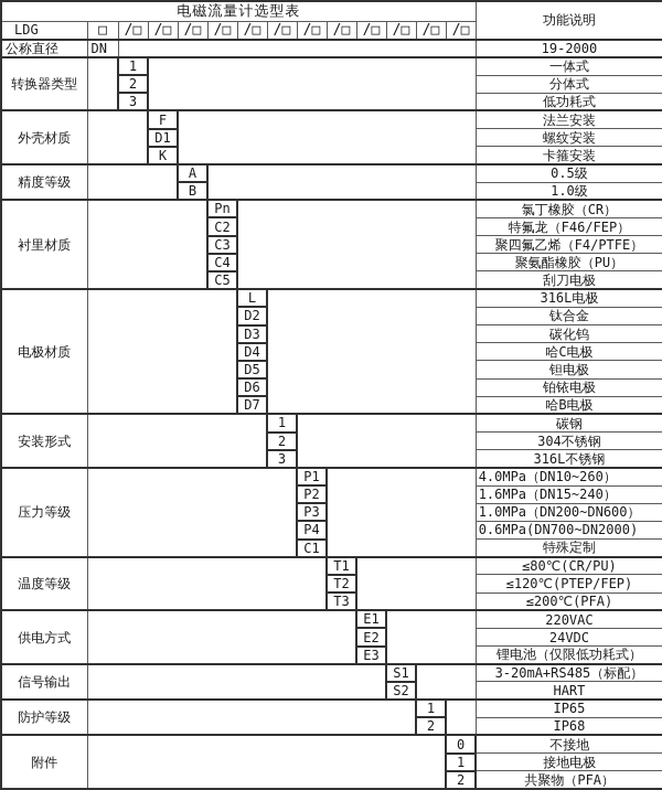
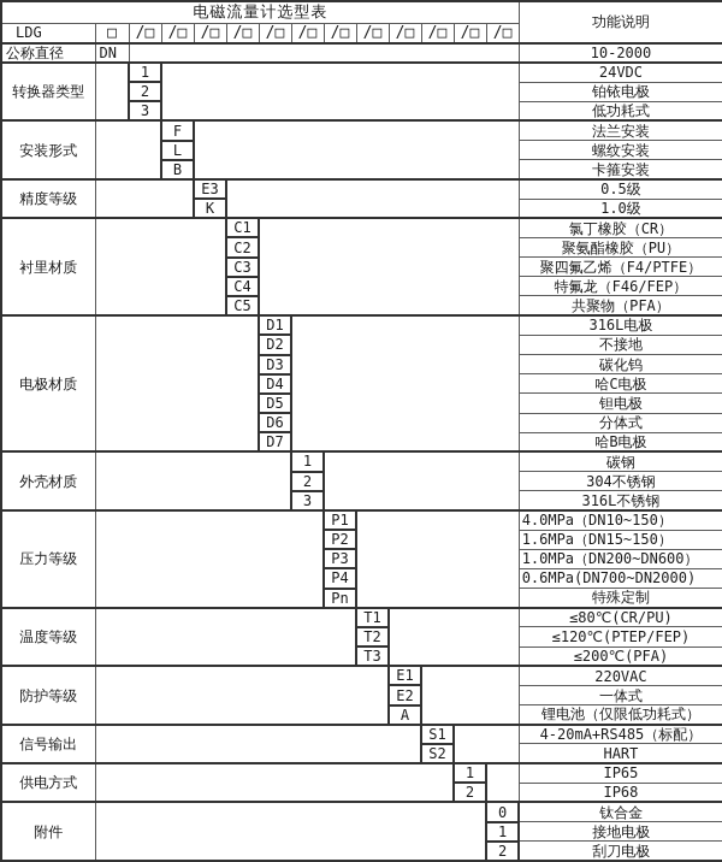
  电磁流量计选型表	功能说明
  LDG	□	/□	/□	/□	/□	/□	/□	/□	/□	/□	/□	/□	/□
- 公称直径	DN		19-2000
+ 公称直径	DN		10-2000
- 转换器类型		1		一体式
+ 转换器类型		1		24VDC
- 2	分体式
+ 2	铂铱电极
  3	低功耗式
- 外壳材质		F		法兰安装
+ 安装形式		F		法兰安装
- D1	螺纹安装
+ L	螺纹安装
- K	卡箍安装
+ B	卡箍安装
- 精度等级		A		0.5级
+ 精度等级		E3		0.5级
- B	1.0级
+ K	1.0级
- 衬里材质		Pn		氯丁橡胶（CR）
+ 衬里材质		C1		氯丁橡胶（CR）
- C2	特氟龙（F46/FEP）
+ C2	聚氨酯橡胶（PU）
  C3	聚四氟乙烯（F4/PTFE）
- C4	聚氨酯橡胶（PU）
+ C4	特氟龙（F46/FEP）
- C5	刮刀电极
+ C5	共聚物（PFA）
- 电极材质		L		316L电极
+ 电极材质		D1		316L电极
- D2	钛合金
+ D2	不接地
  D3	碳化钨
  D4	哈C电极
  D5	钽电极
- D6	铂铱电极
+ D6	分体式
  D7	哈B电极
- 安装形式		1		碳钢
+ 外壳材质		1		碳钢
  2	304不锈钢
  3	316L不锈钢
- 压力等级		P1		4.0MPa（DN10~260）
+ 压力等级		P1		4.0MPa（DN10~150）
- P2	1.6MPa（DN15~240）
+ P2	1.6MPa（DN15~150）
  P3	1.0MPa（DN200~DN600）
  P4	0.6MPa(DN700~DN2000)
- C1	特殊定制
+ Pn	特殊定制
  温度等级		T1		≤80℃(CR/PU)
  T2	≤120℃(PTEP/FEP)
  T3	≤200℃(PFA)
- 供电方式		E1		220VAC
+ 防护等级		E1		220VAC
- E2	24VDC
+ E2	一体式
- E3	锂电池（仅限低功耗式）
+ A	锂电池（仅限低功耗式）
- 信号输出		S1		3-20mA+RS485（标配）
+ 信号输出		S1		4-20mA+RS485（标配）
  S2	HART
- 防护等级		1		IP65
+ 供电方式		1		IP65
  2	IP68
- 附件		0	不接地
+ 附件		0	钛合金
  1	接地电极
- 2	共聚物（PFA）
+ 2	刮刀电极
